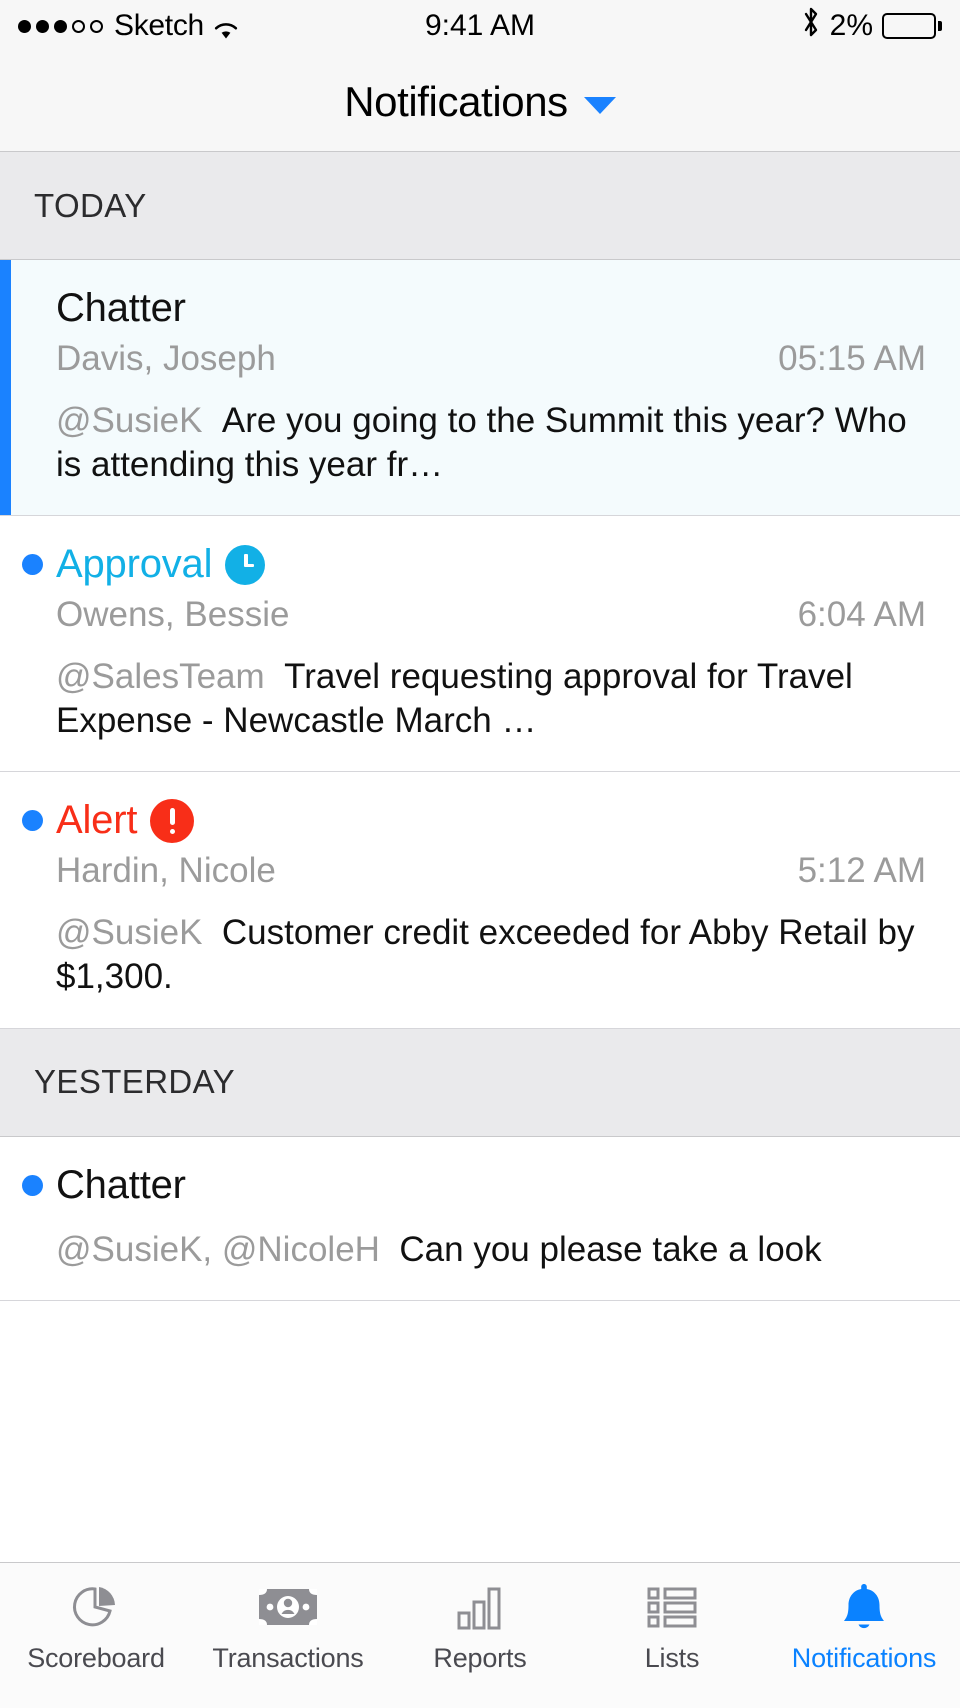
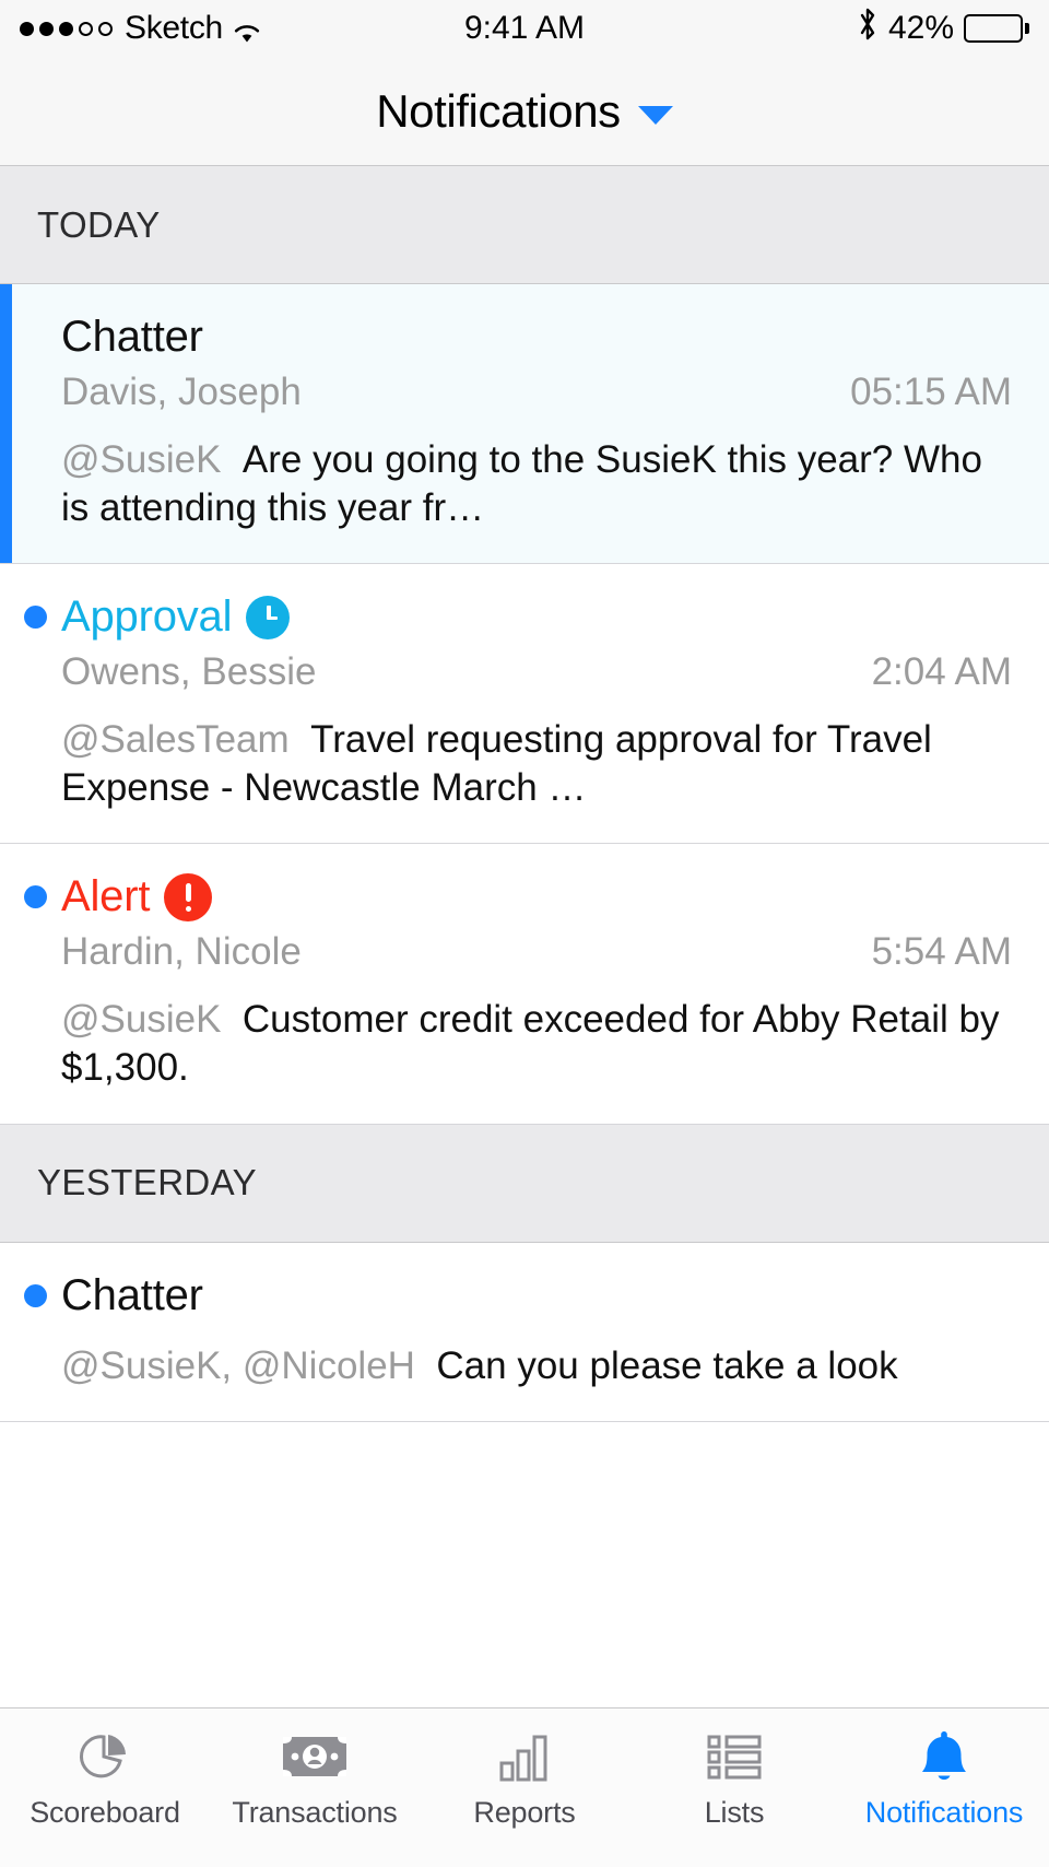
  Sketch
  9:41 AM
- 2%
+ 42%
  Notifications
  TODAY
  Chatter
  Davis, Joseph
  05:15 AM
- @SusieK Are you going to the Summit this year? Who is attending this year fr…
+ @SusieK Are you going to the SusieK this year? Who is attending this year fr…
  Approval
  Owens, Bessie
- 6:04 AM
+ 2:04 AM
  @SalesTeam Travel requesting approval for Travel Expense - Newcastle March …
  Alert
  Hardin, Nicole
- 5:12 AM
+ 5:54 AM
  @SusieK Customer credit exceeded for Abby Retail by $1,300.
  YESTERDAY
  Chatter
  @SusieK, @NicoleH Can you please take a look
  Scoreboard
  Transactions
  Reports
  Lists
  Notifications
